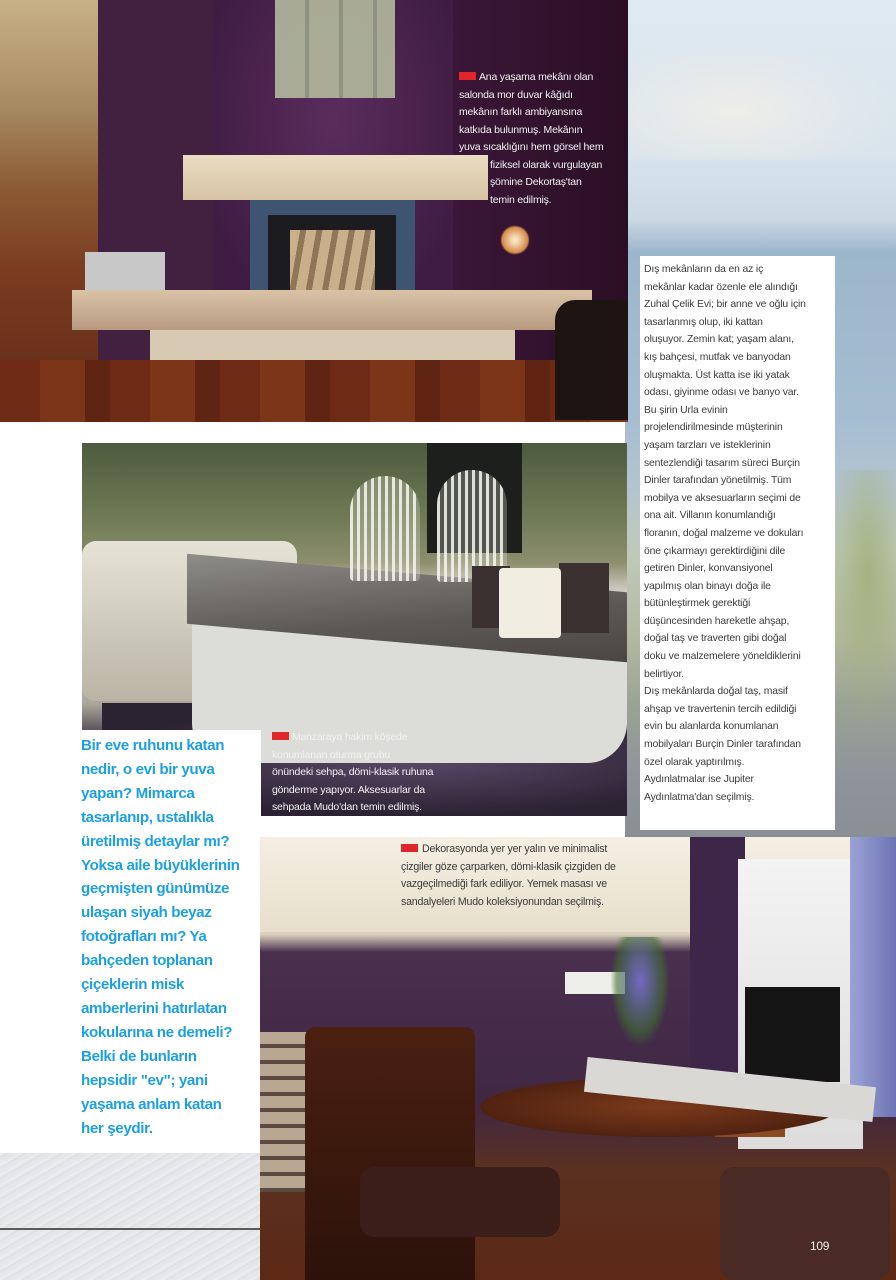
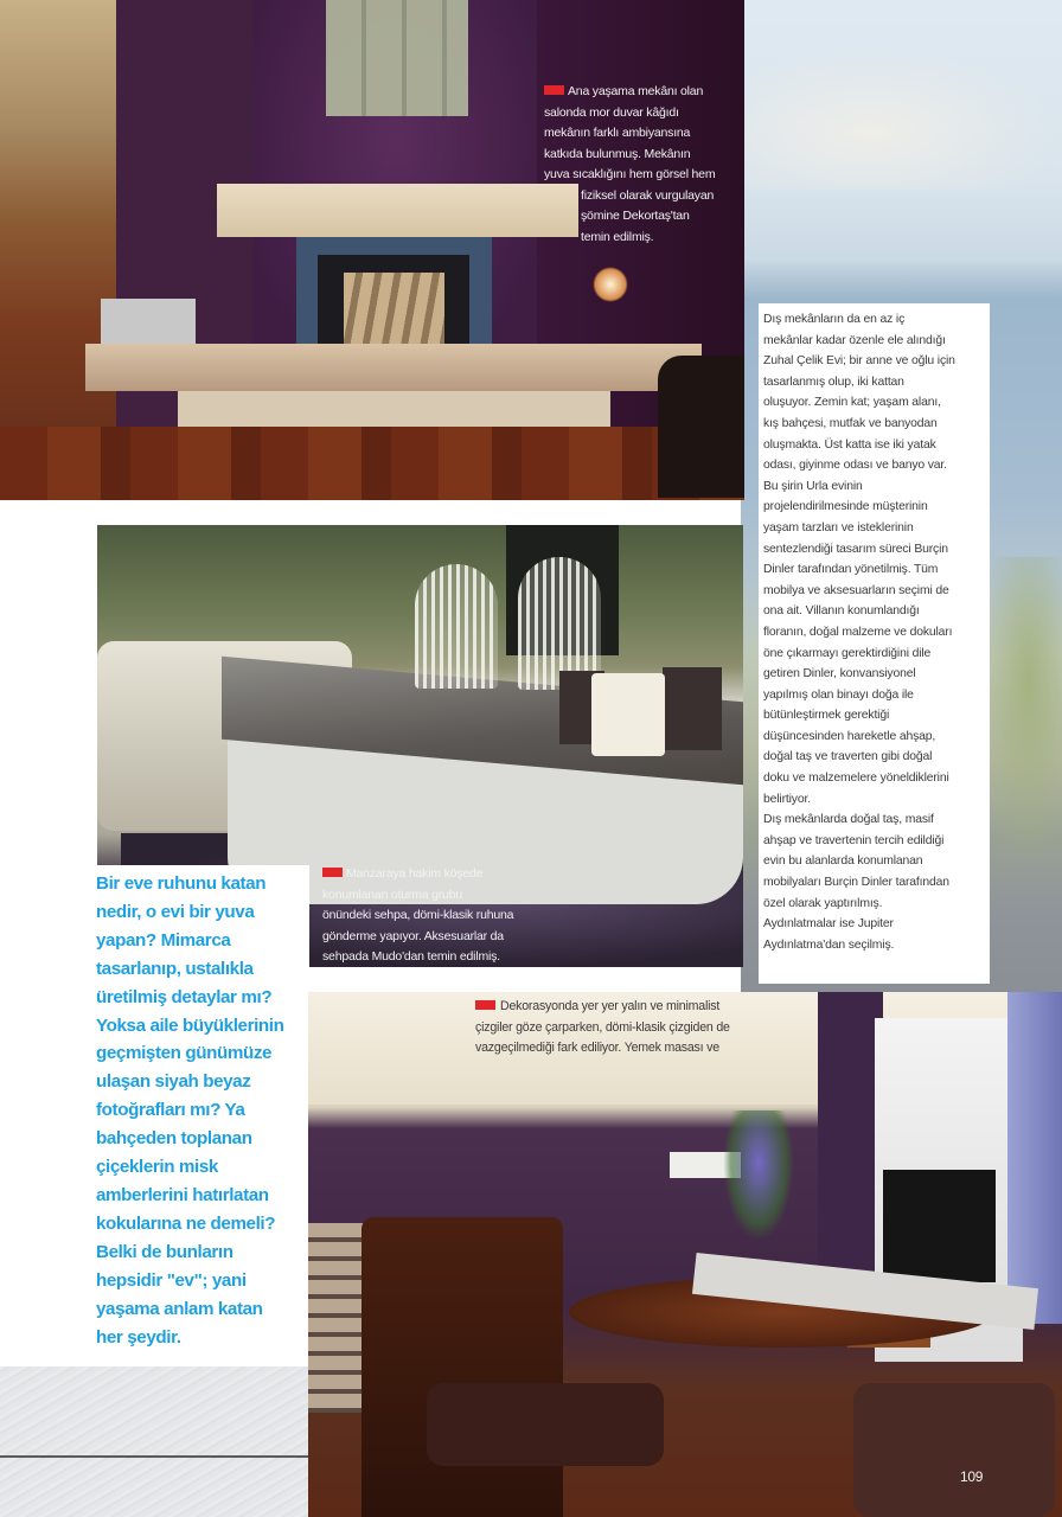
  Ana yaşama mekânı olan
  salonda mor duvar kâğıdı
  mekânın farklı ambiyansına
  katkıda bulunmuş. Mekânın
  yuva sıcaklığını hem görsel hem
  fiziksel olarak vurgulayan
  şömine Dekortaş'tan
  temin edilmiş.
  Dış mekânların da en az iç
  mekânlar kadar özenle ele alındığı
  Zuhal Çelik Evi; bir anne ve oğlu için
  tasarlanmış olup, iki kattan
  oluşuyor. Zemin kat; yaşam alanı,
  kış bahçesi, mutfak ve banyodan
  oluşmakta. Üst katta ise iki yatak
  odası, giyinme odası ve banyo var.
  Bu şirin Urla evinin
  projelendirilmesinde müşterinin
  yaşam tarzları ve isteklerinin
  sentezlendiği tasarım süreci Burçin
  Dinler tarafından yönetilmiş. Tüm
  mobilya ve aksesuarların seçimi de
  ona ait. Villanın konumlandığı
  floranın, doğal malzeme ve dokuları
  öne çıkarmayı gerektirdiğini dile
  getiren Dinler, konvansiyonel
  yapılmış olan binayı doğa ile
  bütünleştirmek gerektiği
  düşüncesinden hareketle ahşap,
  doğal taş ve traverten gibi doğal
  doku ve malzemelere yöneldiklerini
  belirtiyor.
  Dış mekânlarda doğal taş, masif
  ahşap ve travertenin tercih edildiği
  evin bu alanlarda konumlanan
  mobilyaları Burçin Dinler tarafından
  özel olarak yaptırılmış.
  Aydınlatmalar ise Jupiter
  Aydınlatma'dan seçilmiş.
  Manzaraya hakim köşede
  konumlanan oturma grubu
  önündeki sehpa, dömi-klasik ruhuna
  gönderme yapıyor. Aksesuarlar da
  sehpada Mudo'dan temin edilmiş.
  Bir eve ruhunu katan
  nedir, o evi bir yuva
  yapan? Mimarca
  tasarlanıp, ustalıkla
  üretilmiş detaylar mı?
  Yoksa aile büyüklerinin
  geçmişten günümüze
  ulaşan siyah beyaz
  fotoğrafları mı? Ya
  bahçeden toplanan
  çiçeklerin misk
  amberlerini hatırlatan
  kokularına ne demeli?
  Belki de bunların
  hepsidir "ev"; yani
  yaşama anlam katan
  her şeydir.
  Dekorasyonda yer yer yalın ve minimalist
  çizgiler göze çarparken, dömi-klasik çizgiden de
  vazgeçilmediği fark ediliyor. Yemek masası ve
- sandalyeleri Mudo koleksiyonundan seçilmiş.
  109
